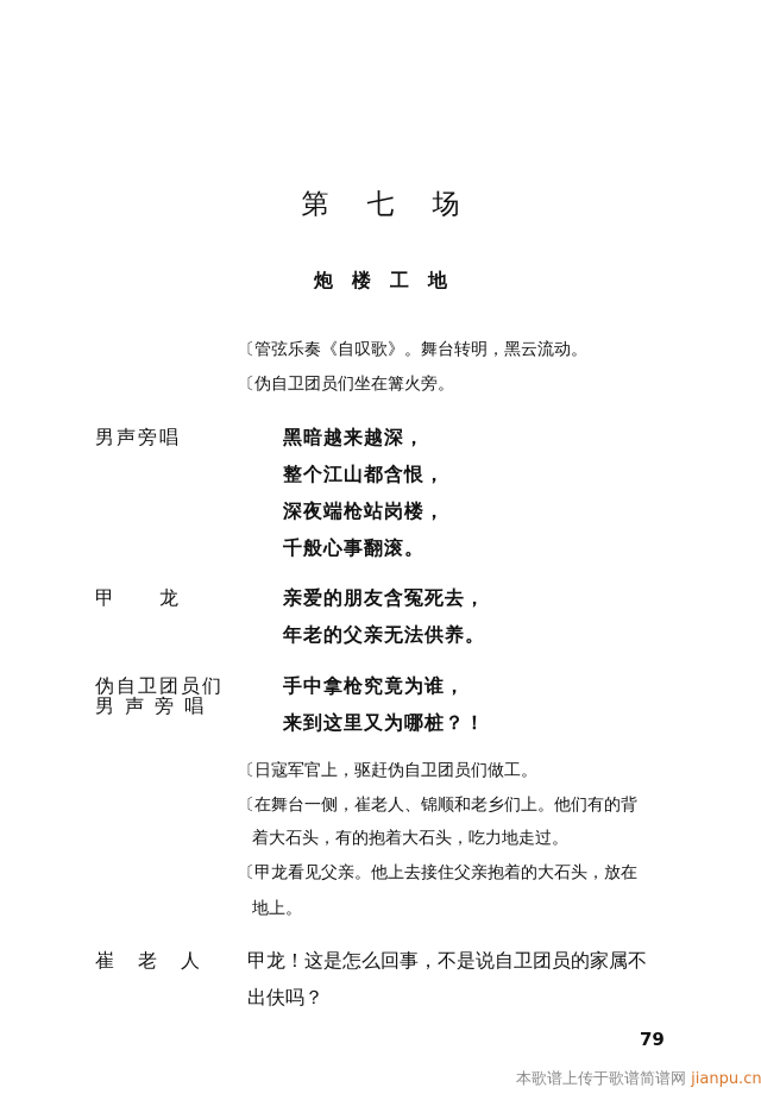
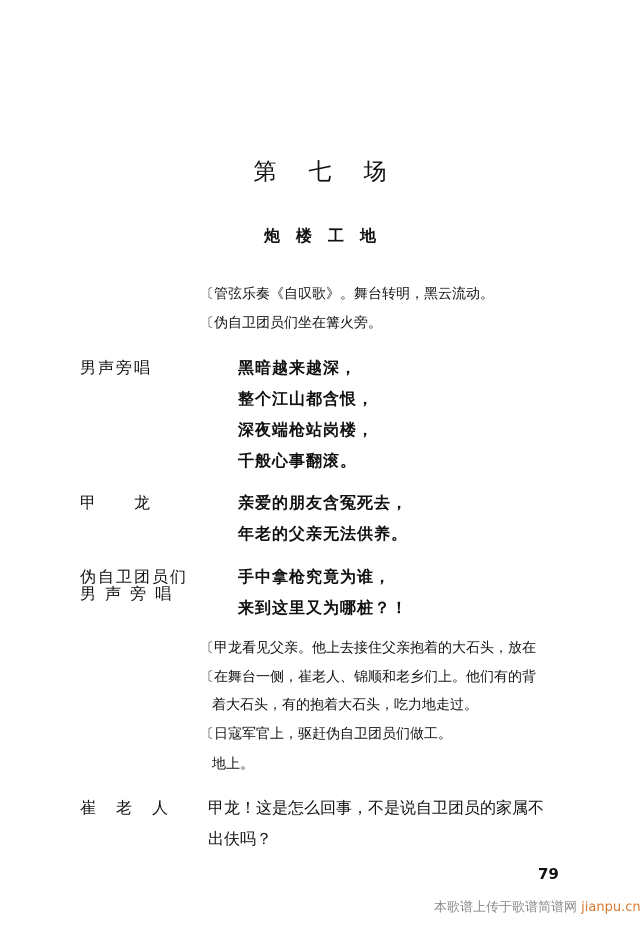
  第七场
  炮楼工地
  〔管弦乐奏《自叹歌》。舞台转明，黑云流动。
  〔伪自卫团员们坐在篝火旁。
  男声旁唱
  黑暗越来越深，
  整个江山都含恨，
  深夜端枪站岗楼，
  千般心事翻滚。
  甲 龙
  亲爱的朋友含冤死去，
  年老的父亲无法供养。
  伪自卫团员们
  男 声 旁 唱
  手中拿枪究竟为谁，
  来到这里又为哪桩？！
- 〔日寇军官上，驱赶伪自卫团员们做工。
+ 〔甲龙看见父亲。他上去接住父亲抱着的大石头，放在
  〔在舞台一侧，崔老人、锦顺和老乡们上。他们有的背
  着大石头，有的抱着大石头，吃力地走过。
- 〔甲龙看见父亲。他上去接住父亲抱着的大石头，放在
+ 〔日寇军官上，驱赶伪自卫团员们做工。
  地上。
  崔 老 人
  甲龙！这是怎么回事，不是说自卫团员的家属不
  出伕吗？
  79
  本歌谱上传于歌谱简谱网 jianpu.cn
